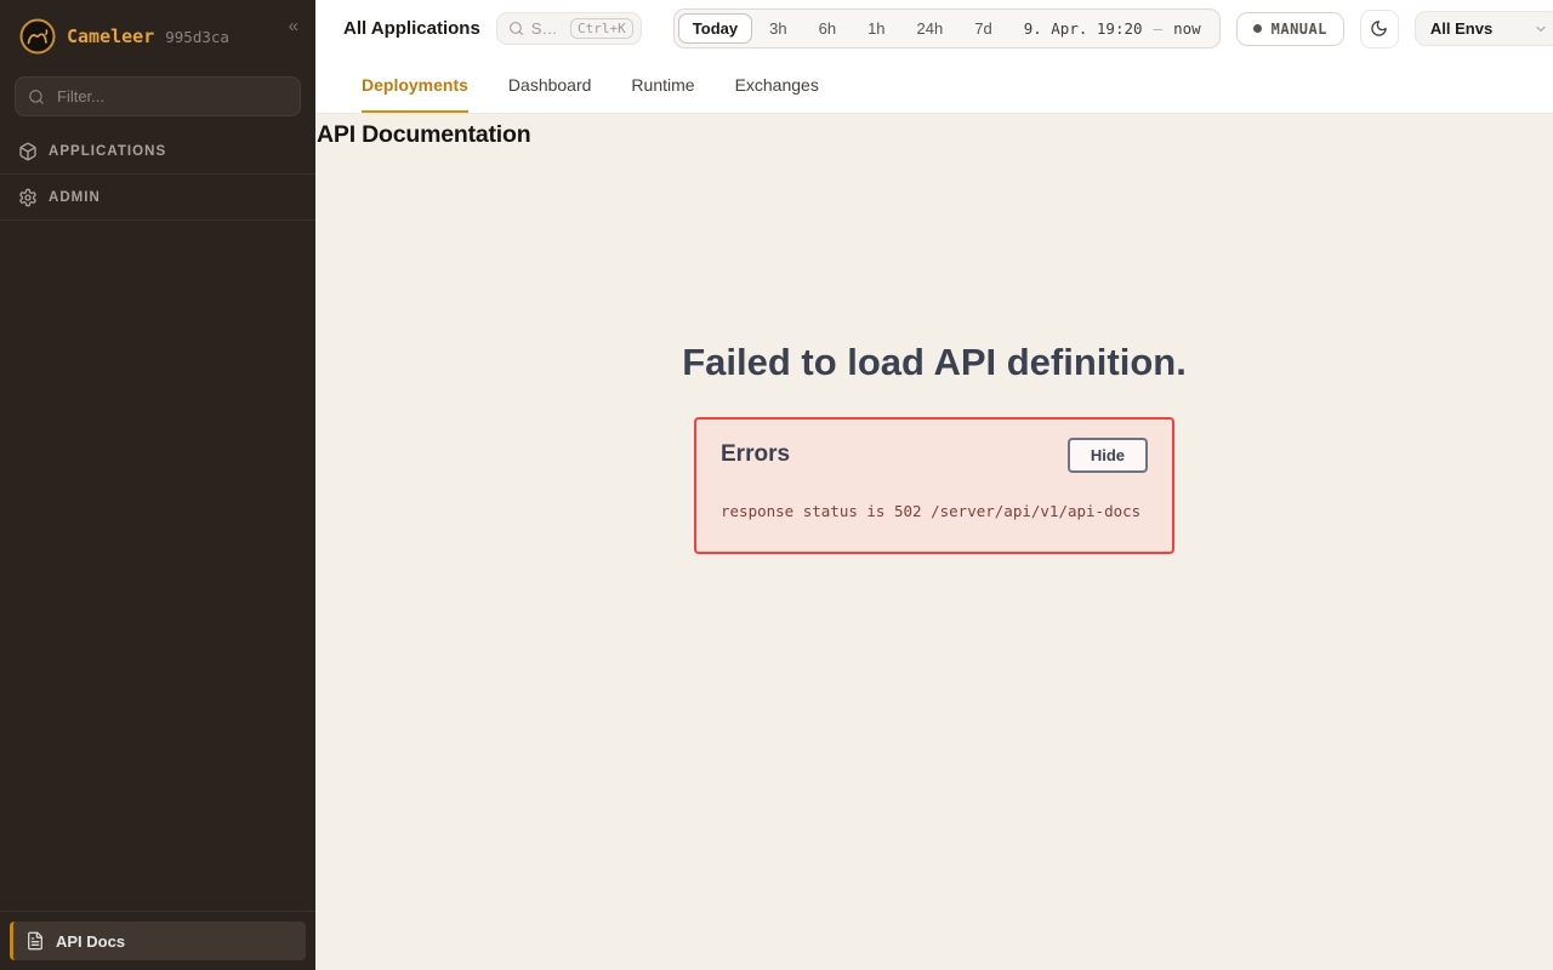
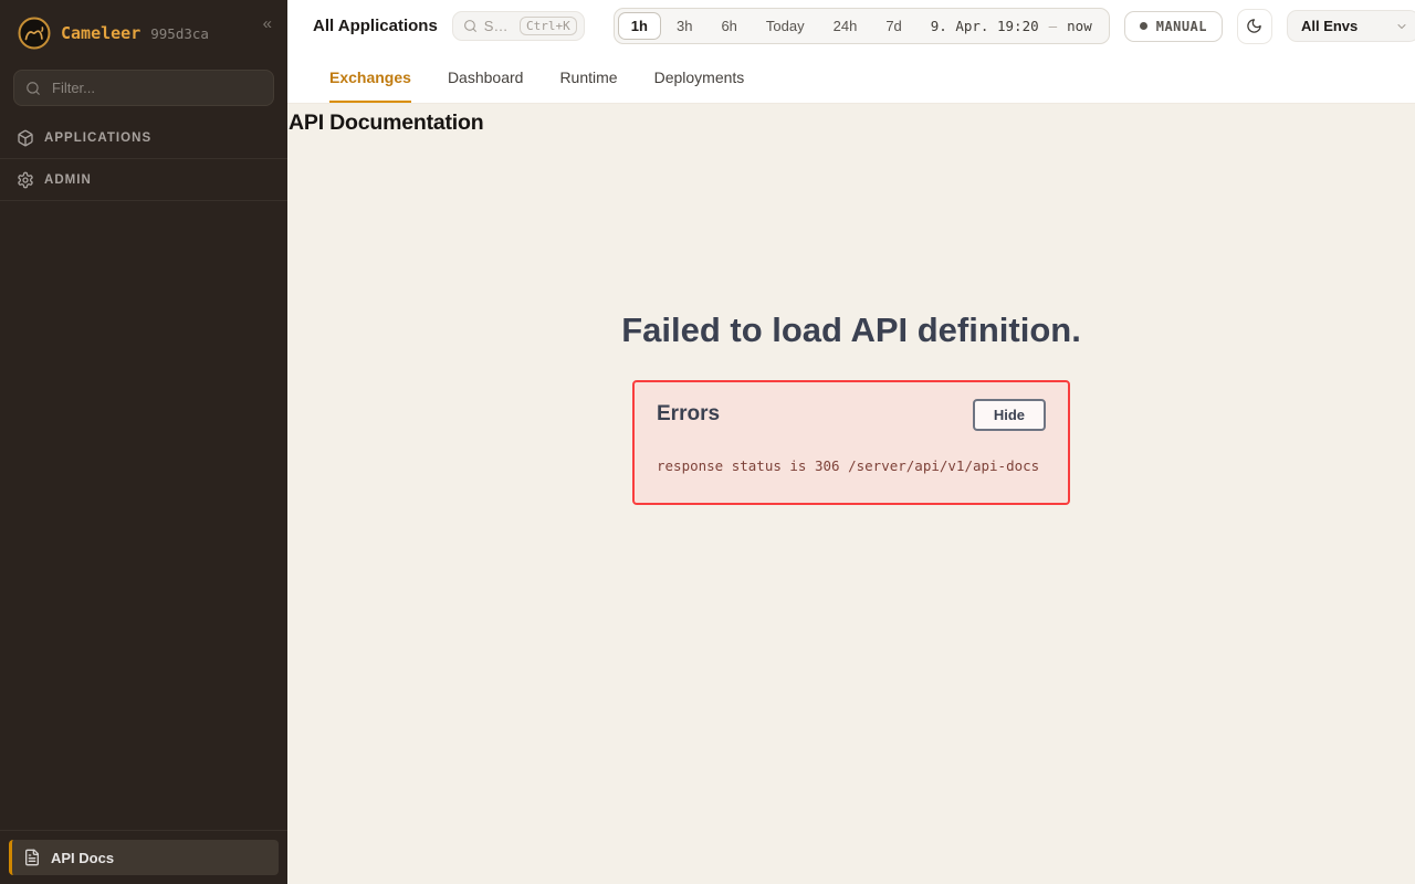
  Cameleer
  995d3ca
  «
  Filter...
  APPLICATIONS
  ADMIN
  API Docs
  All Applications
  S…
  Ctrl+K
- Today
+ 1h
  3h
  6h
- 1h
+ Today
  24h
  7d
  9. Apr. 19:20
  —
  now
  MANUAL
  All Envs
- Deployments
+ Exchanges
  Dashboard
  Runtime
- Exchanges
+ Deployments
  API Documentation
  Failed to load API definition.
  Errors
  Hide
- response status is 502 /server/api/v1/api-docs
+ response status is 306 /server/api/v1/api-docs
